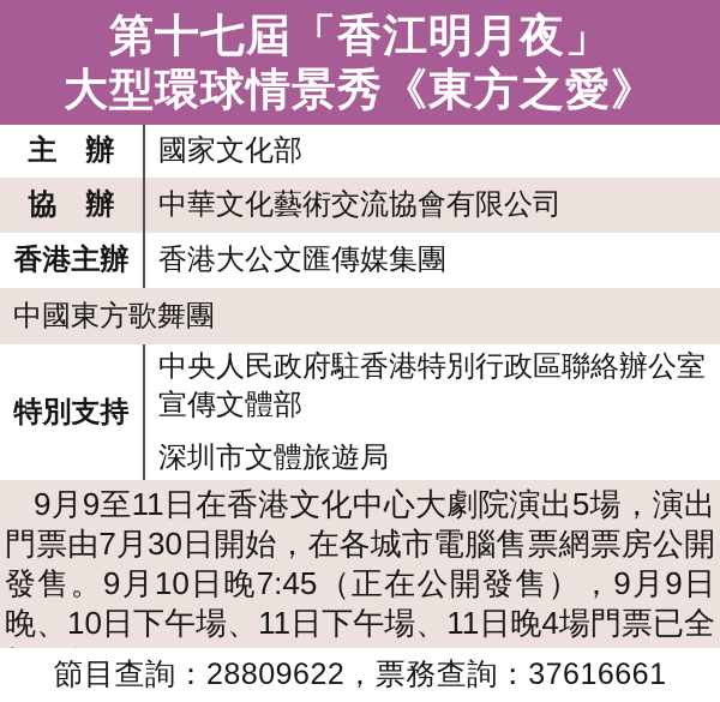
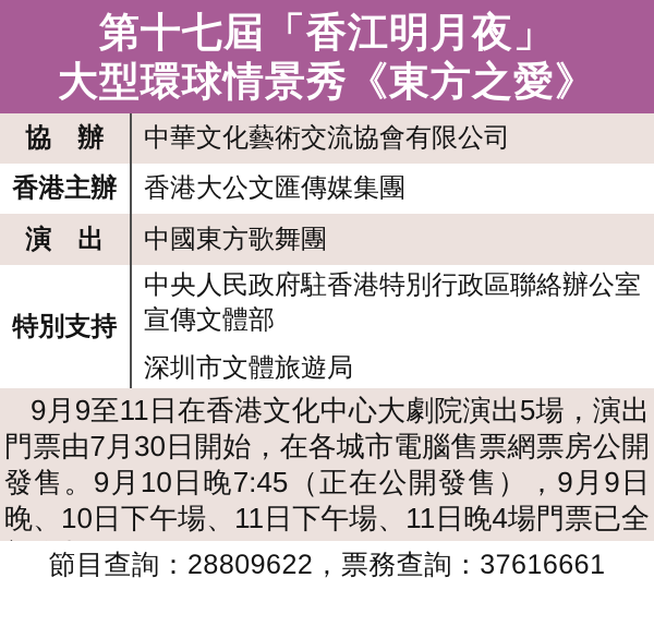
  第十七屆「香江明月夜」
  大型環球情景秀《東方之愛》
- 主 辦
- 國家文化部
  協 辦
  中華文化藝術交流協會有限公司
  香港主辦
  香港大公文匯傳媒集團
+ 演 出
  中國東方歌舞團
  特別支持
  中央人民政府駐香港特別行政區聯絡辦公室宣傳文體部
  深圳市文體旅遊局
  9月9至11日在香港文化中心大劇院演出5場，演出門票由7月30日開始，在各城市電腦售票網票房公開發售。9月10日晚7:45（正在公開發售），9月9日晚、10日下午場、11日下午場、11日晚4場門票已全
  節目查詢：28809622，票務查詢：37616661
